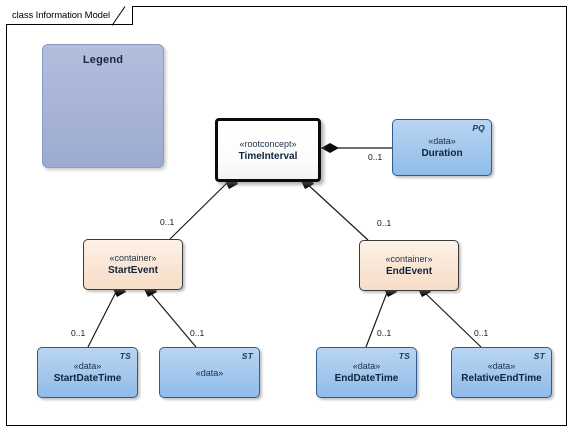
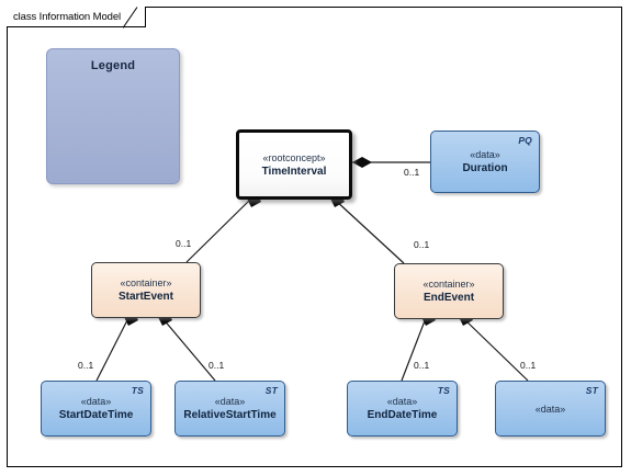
  class Information Model
  Legend
  «rootconcept»
  TimeInterval
  PQ
  «data»
  Duration
  «container»
  StartEvent
  «container»
  EndEvent
  TS
  «data»
  StartDateTime
  ST
  «data»
+ RelativeStartTime
  TS
  «data»
  EndDateTime
  ST
  «data»
- RelativeEndTime
  0..1
  0..1
  0..1
  0..1
  0..1
  0..1
  0..1
